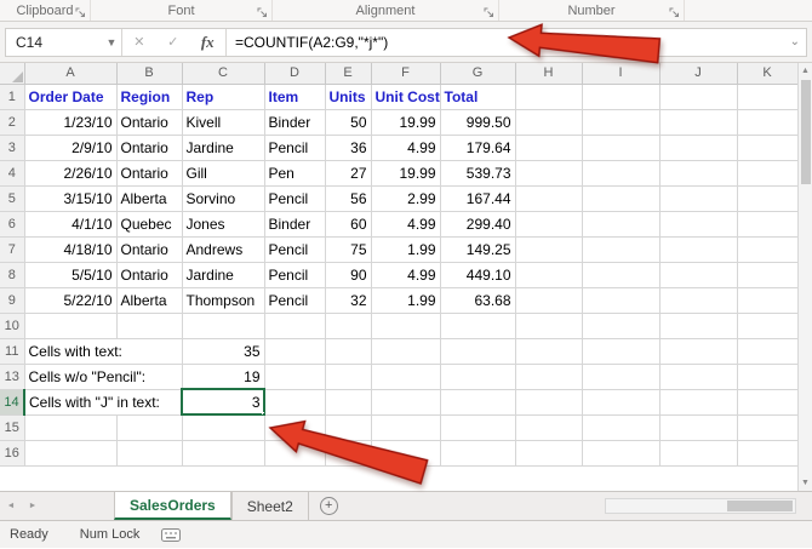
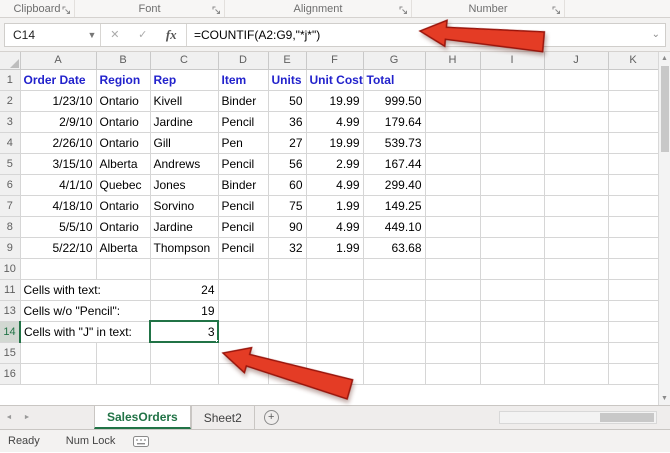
  Clipboard
  Font
  Alignment
  Number
  C14
  ▼
  ✕
  ✓
  fx
  =COUNTIF(A2:G9,"*j*")
  ⌄
  	A	B	C	D	E	F	G	H	I	J	K
  1	Order Date	Region	Rep	Item	Units	Unit Cost	Total
  2	1/23/10	Ontario	Kivell	Binder	50	19.99	999.50
  3	2/9/10	Ontario	Jardine	Pencil	36	4.99	179.64
  4	2/26/10	Ontario	Gill	Pen	27	19.99	539.73
- 5	3/15/10	Alberta	Sorvino	Pencil	56	2.99	167.44
+ 5	3/15/10	Alberta	Andrews	Pencil	56	2.99	167.44
  6	4/1/10	Quebec	Jones	Binder	60	4.99	299.40
- 7	4/18/10	Ontario	Andrews	Pencil	75	1.99	149.25
+ 7	4/18/10	Ontario	Sorvino	Pencil	75	1.99	149.25
  8	5/5/10	Ontario	Jardine	Pencil	90	4.99	449.10
  9	5/22/10	Alberta	Thompson	Pencil	32	1.99	63.68
  10
- 11	Cells with text:	35
+ 11	Cells with text:	24
  13	Cells w/o "Pencil":	19
  14	Cells with "J" in text:	3
  15
  16
  SalesOrders
  Sheet2
  +
  Ready
  Num Lock
